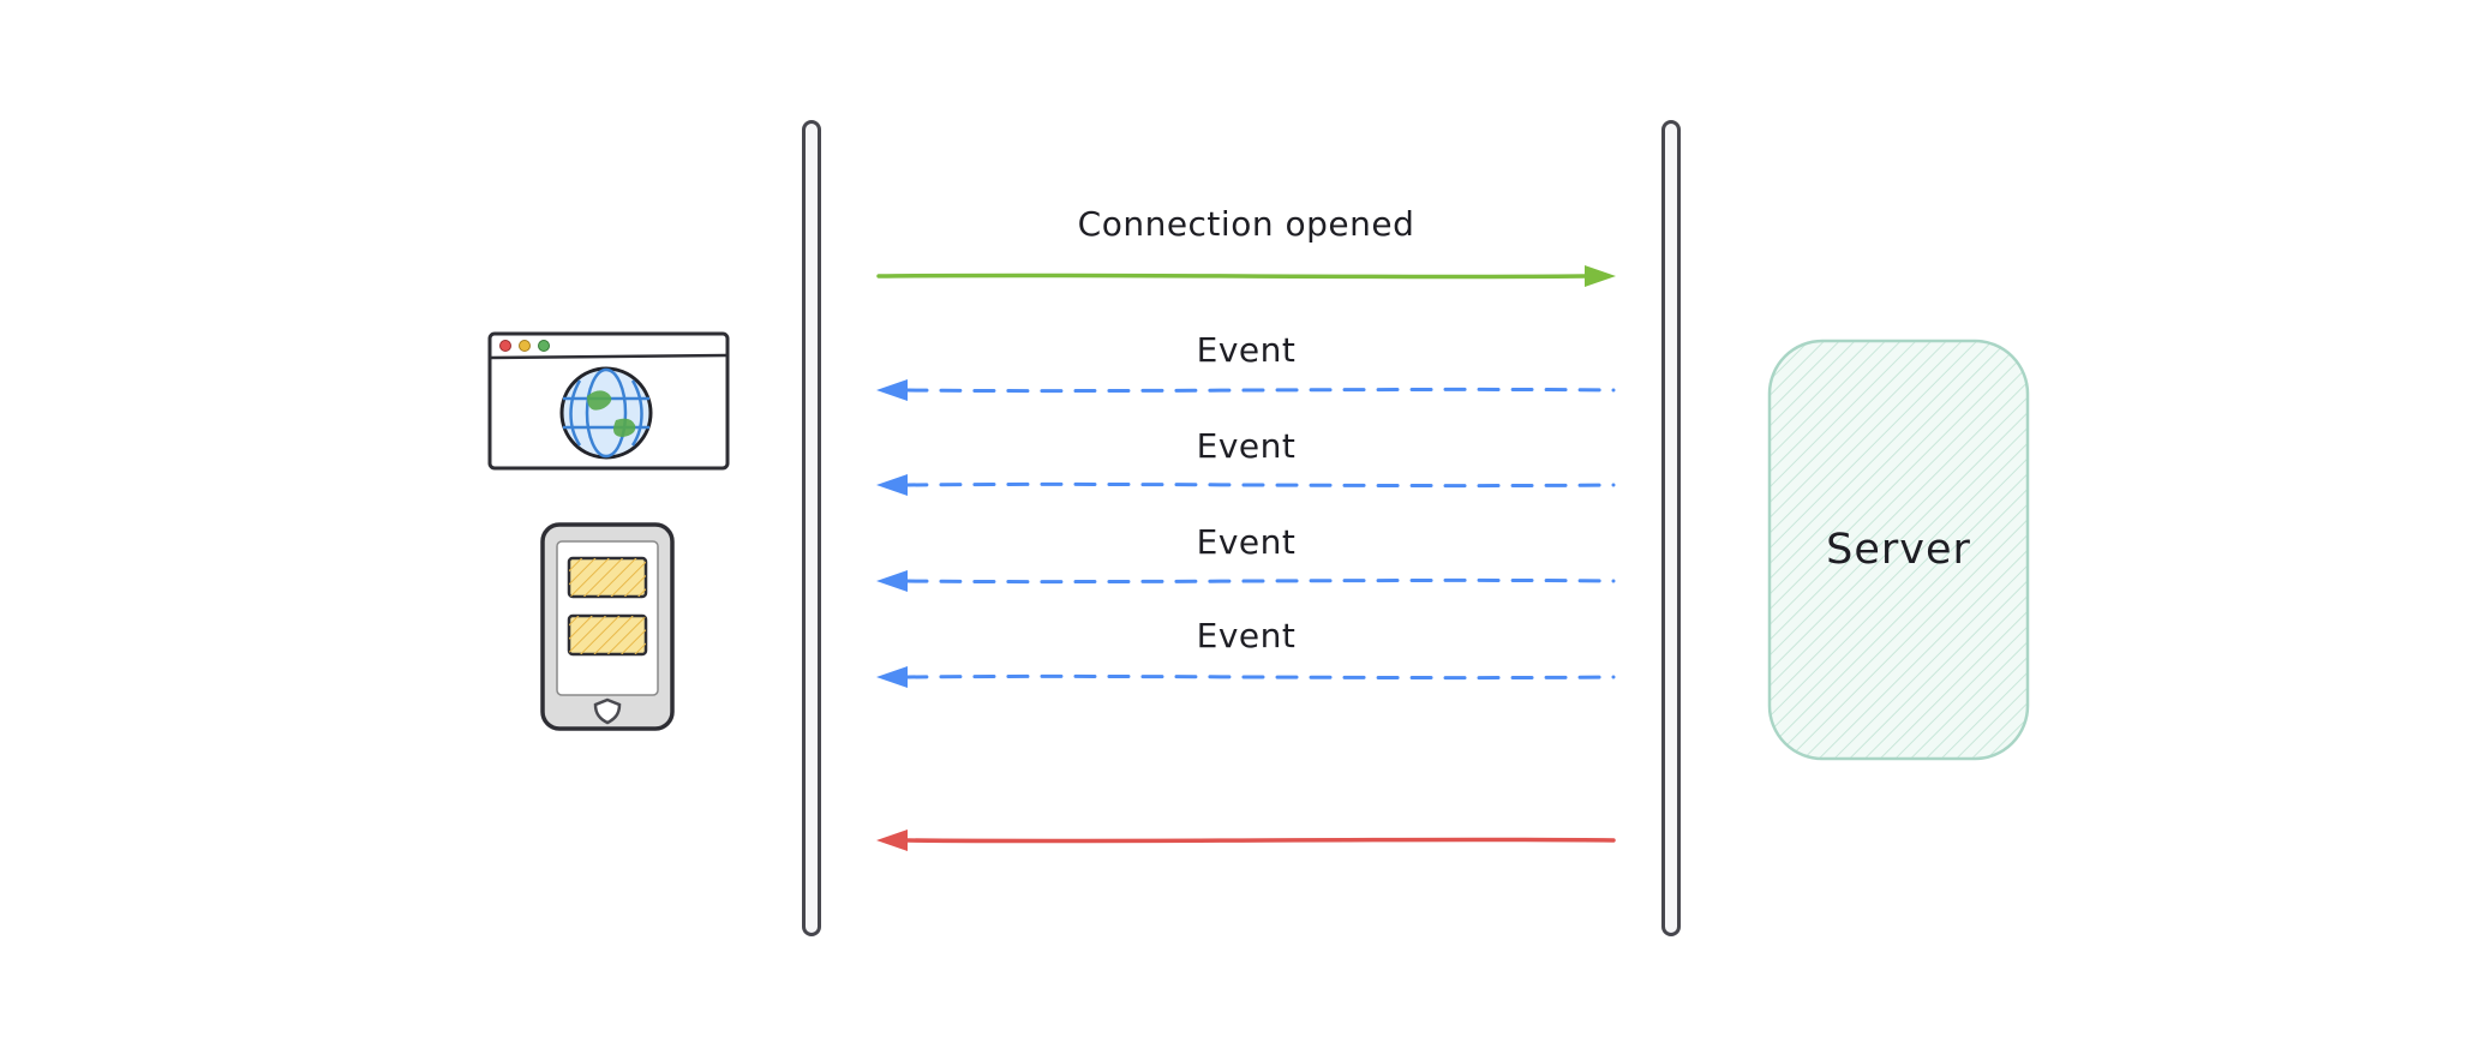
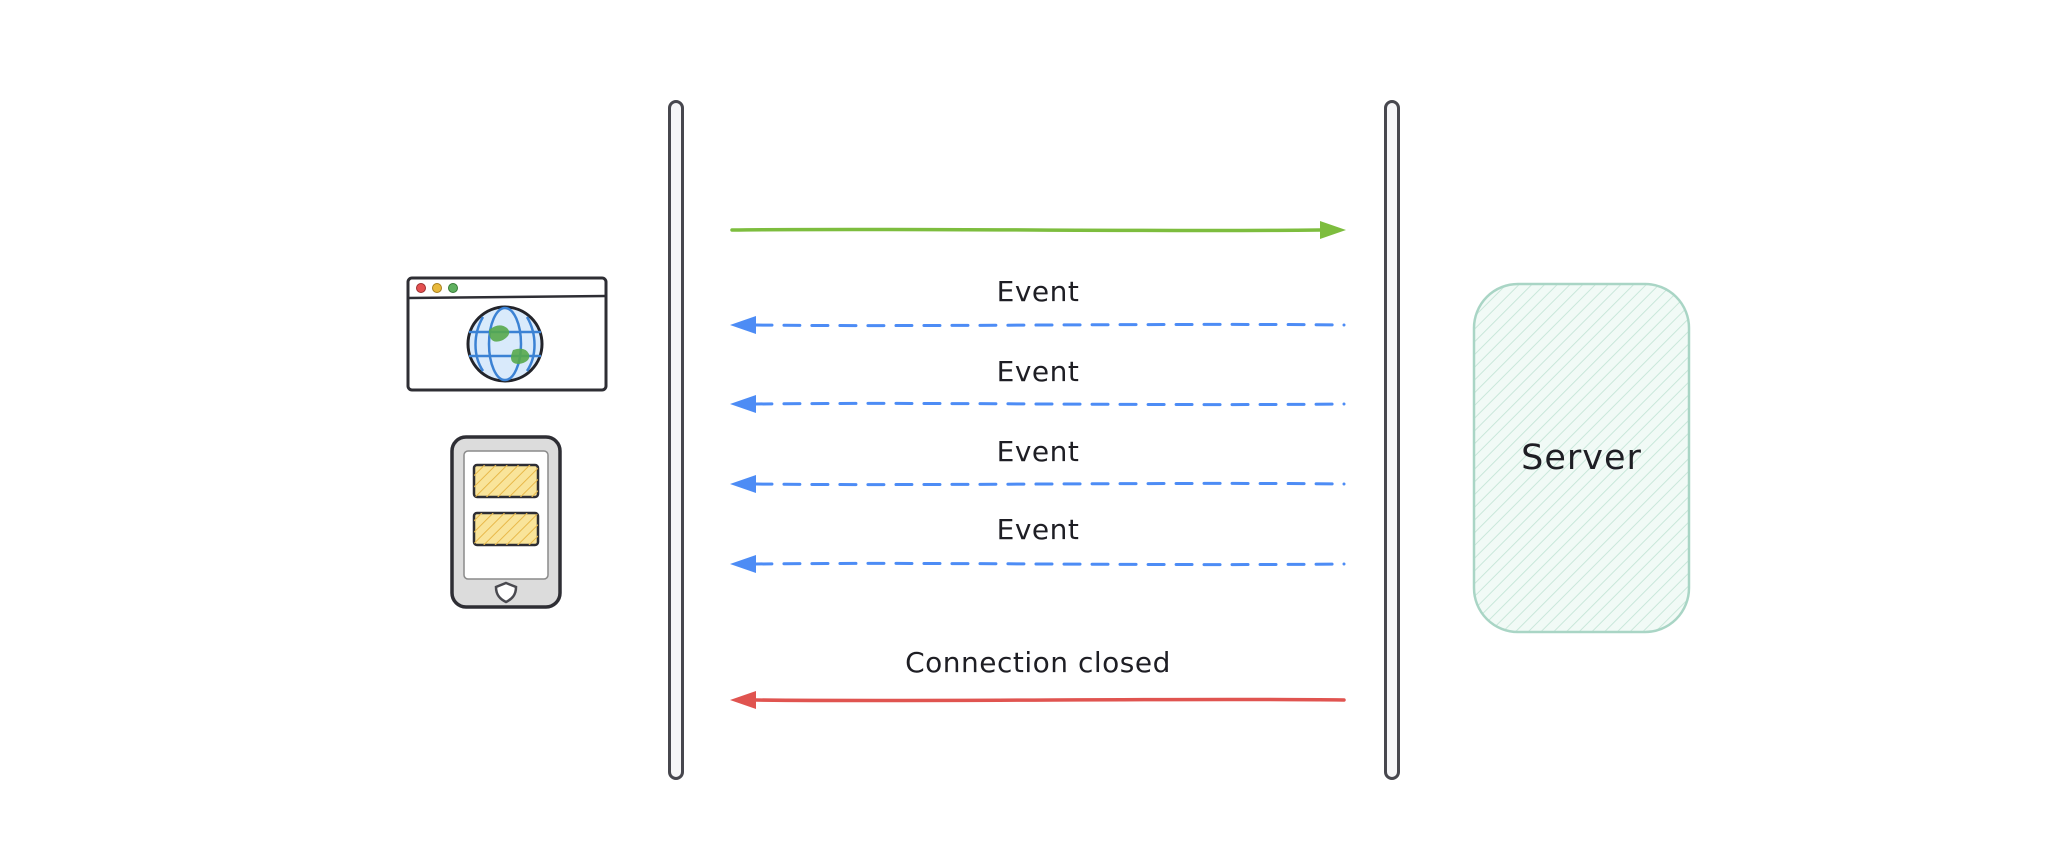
- Connection opened
  Event
  Event
  Event
  Event
+ Connection closed
  Server
